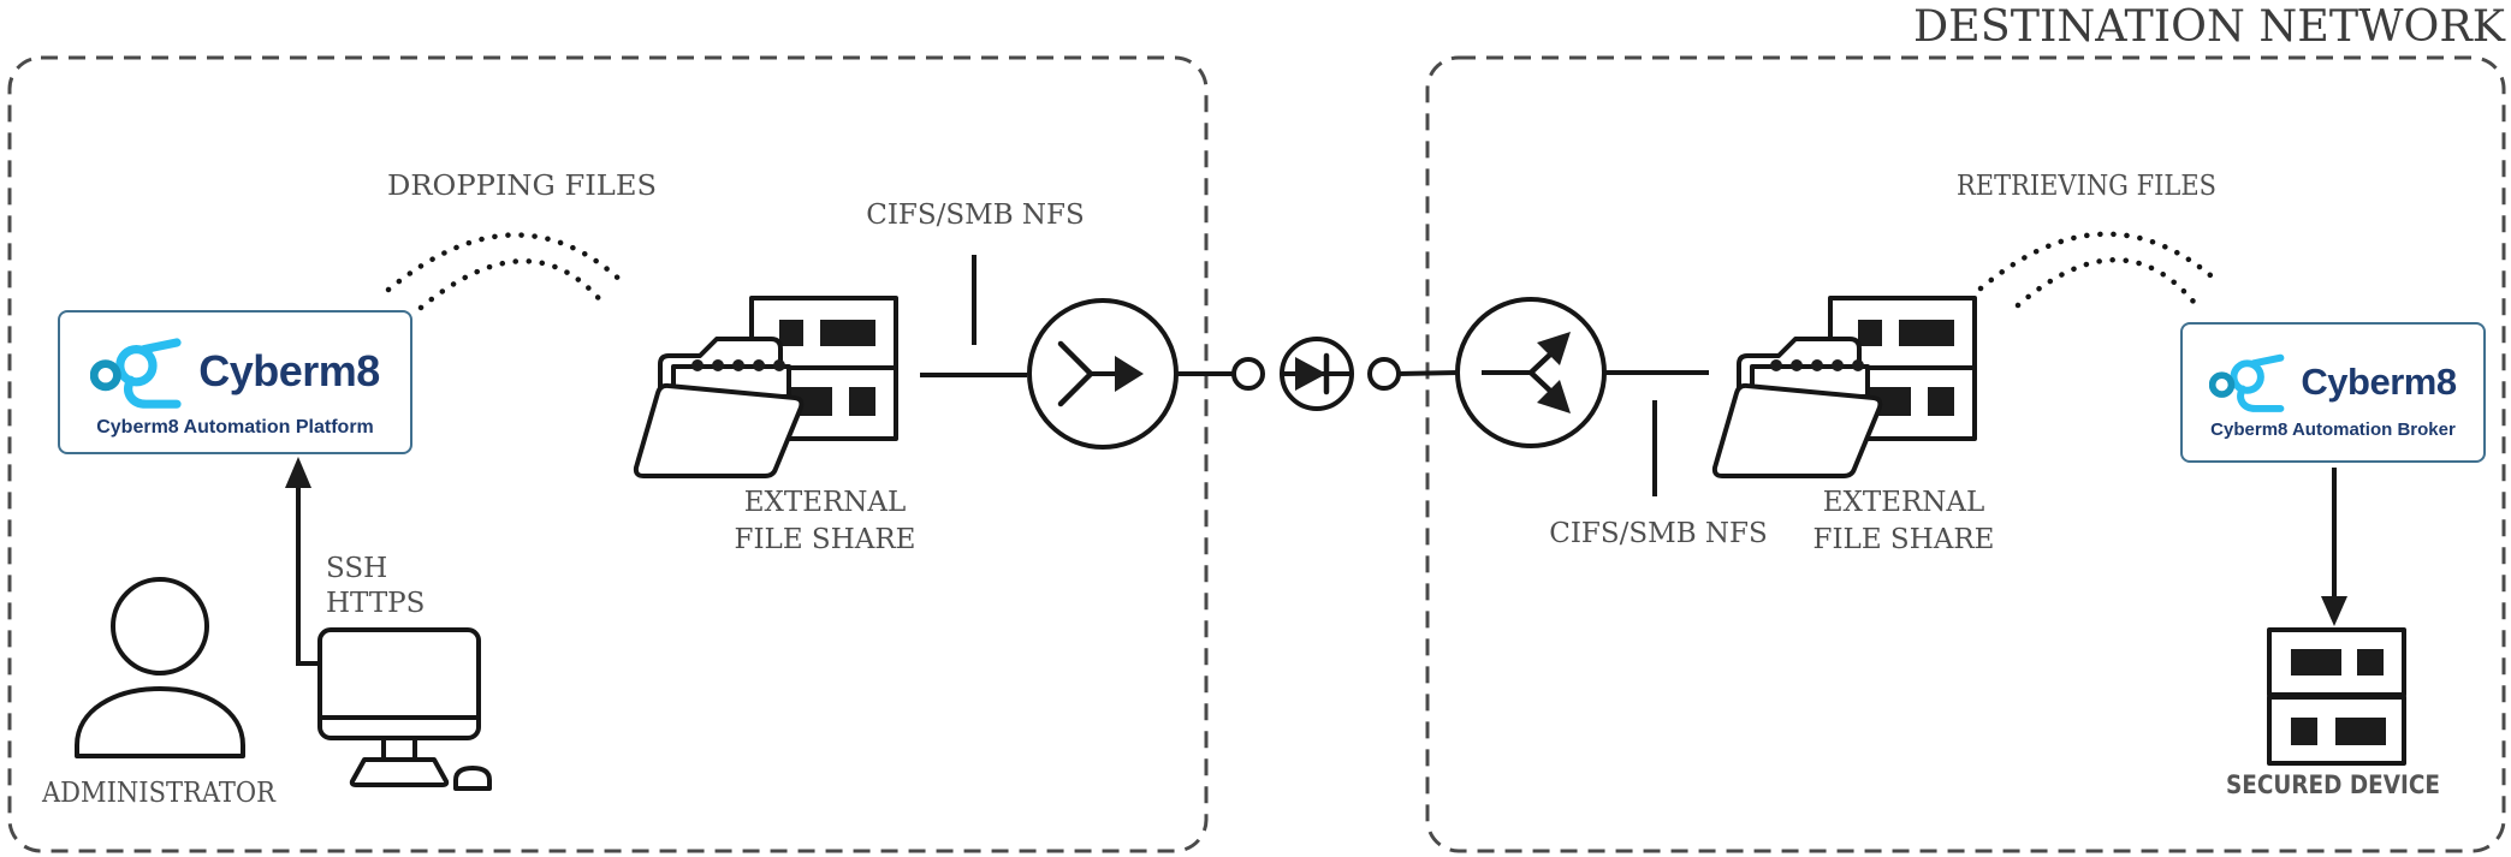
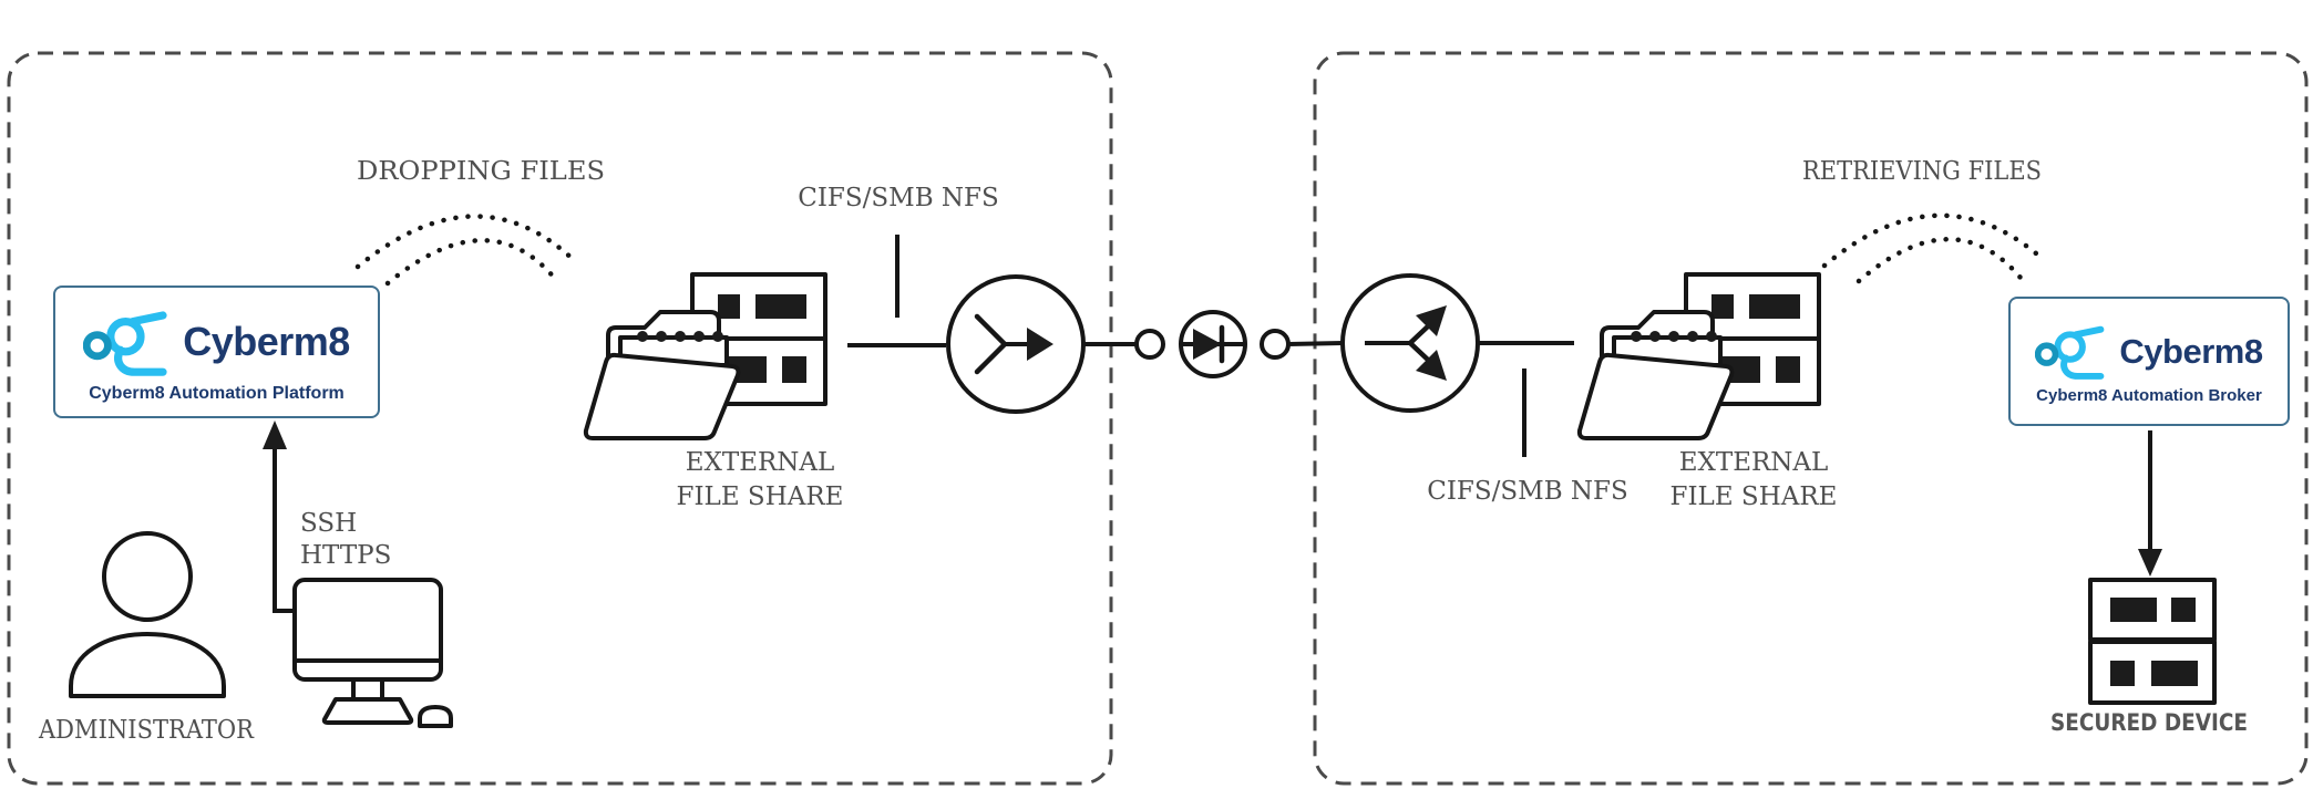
- DESTINATION NETWORK
  DROPPING FILES
  ADMINISTRATOR
  SSH
  HTTPS
  EXTERNAL
  FILE SHARE
  CIFS/SMB NFS
  CIFS/SMB NFS
  EXTERNAL
  FILE SHARE
  RETRIEVING FILES
  SECURED DEVICE
  Cyberm8
  Cyberm8 Automation Platform
  Cyberm8
  Cyberm8 Automation Broker
